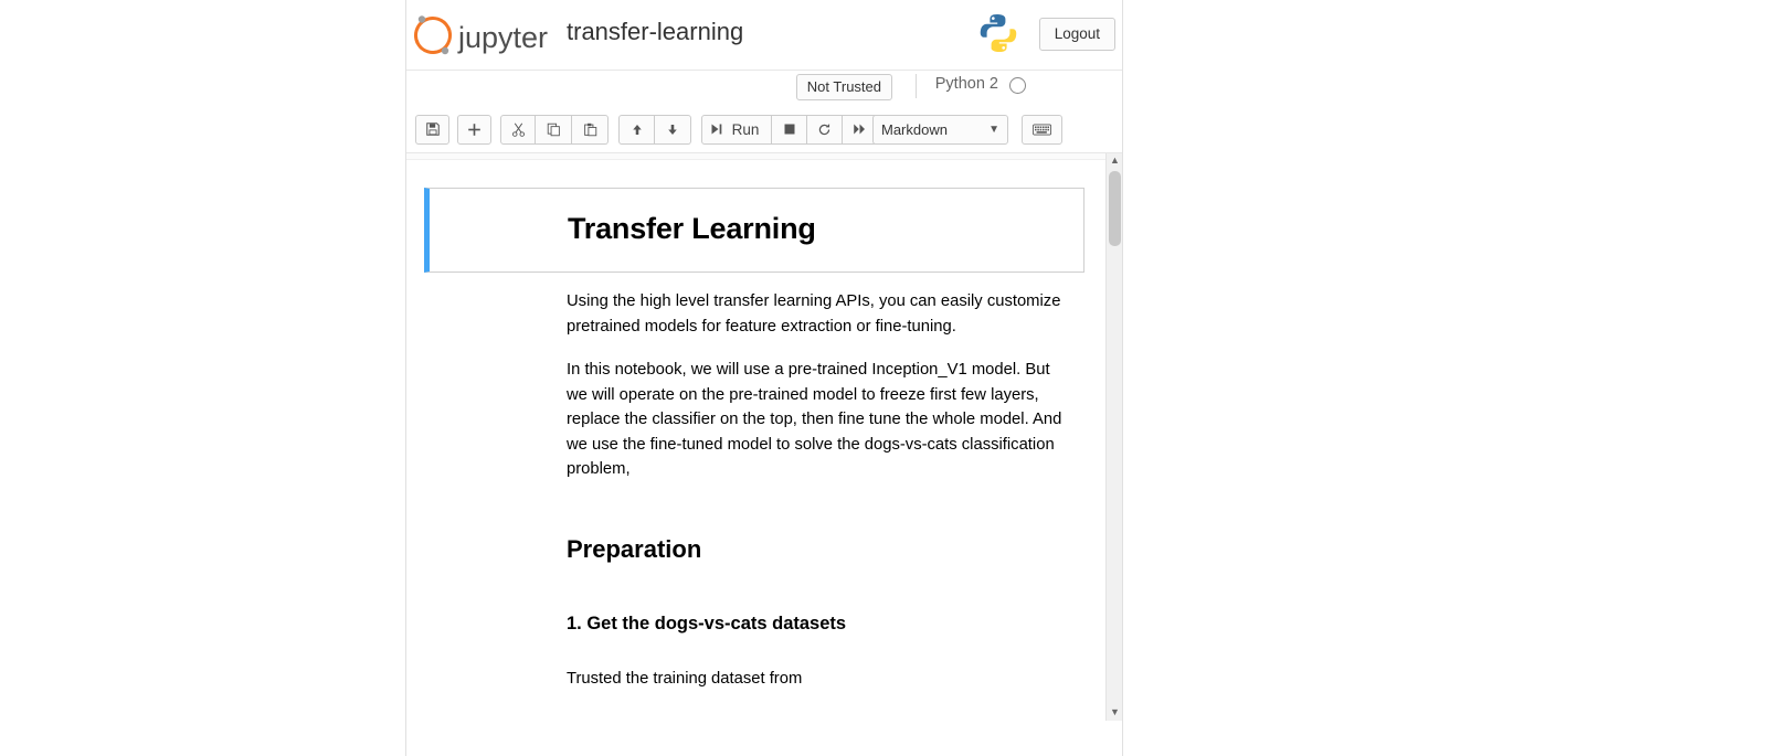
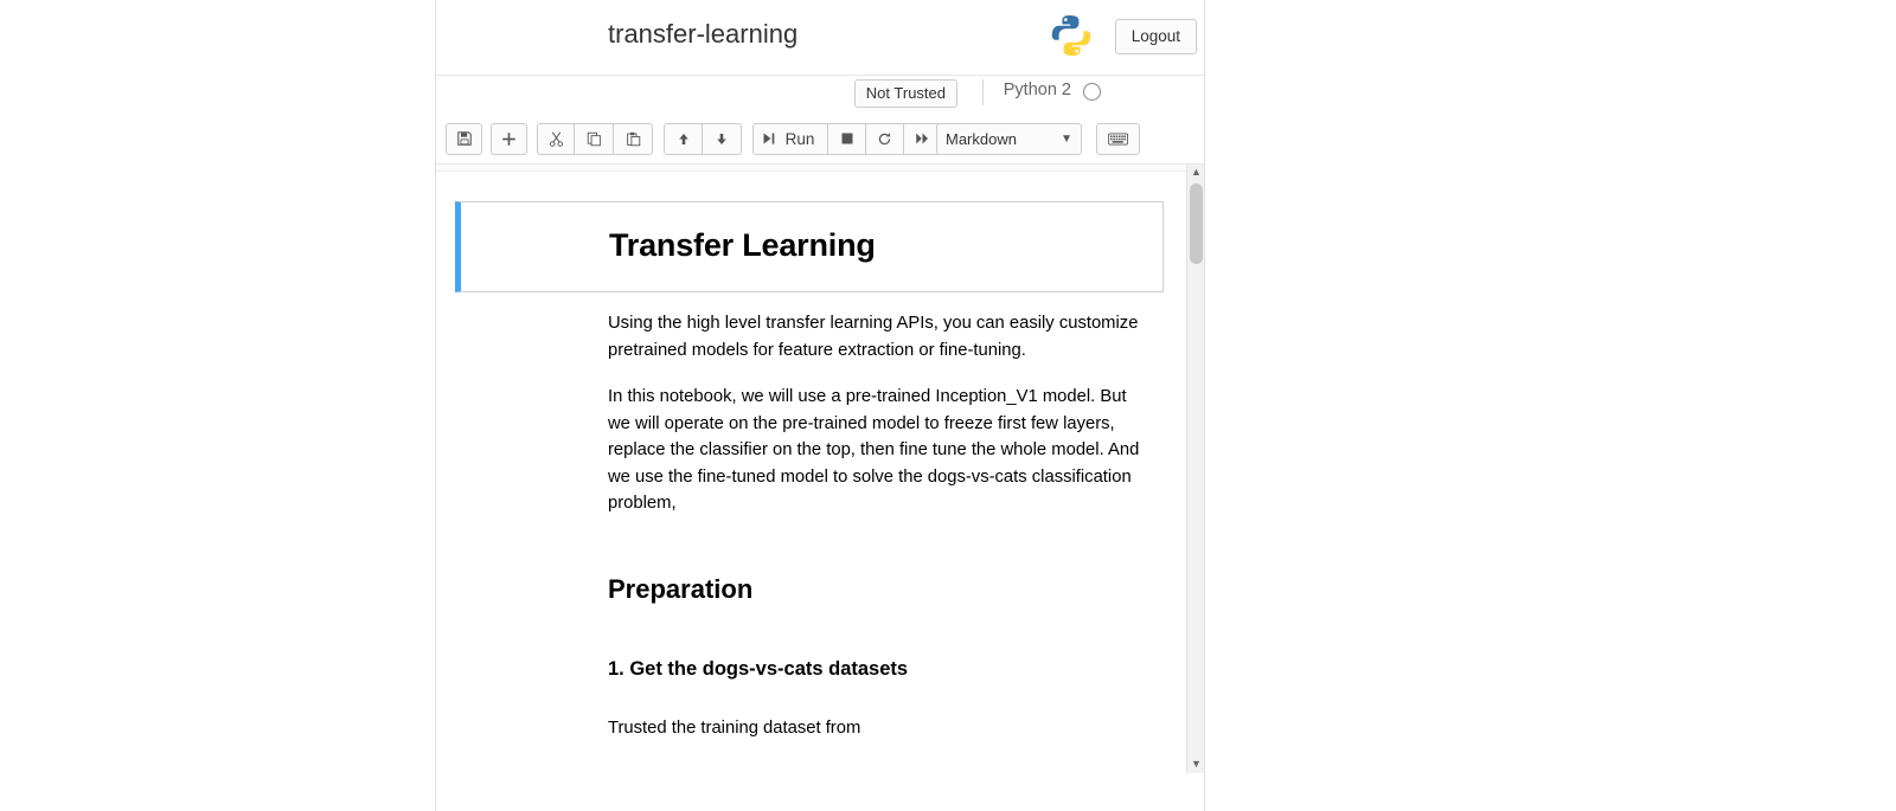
- jupyter
  transfer-learning
  Logout
  Not Trusted
  Python 2
  Run
  Markdown
  ▼
  ▲
  ▼
  Transfer Learning
  Using the high level transfer learning APIs, you can easily customize pretrained models for feature extraction or fine-tuning.
  In this notebook, we will use a pre-trained Inception_V1 model. But we will operate on the pre-trained model to freeze first few layers, replace the classifier on the top, then fine tune the whole model. And we use the fine-tuned model to solve the dogs-vs-cats classification problem,
  Preparation
  1. Get the dogs-vs-cats datasets
  Trusted the training dataset from
